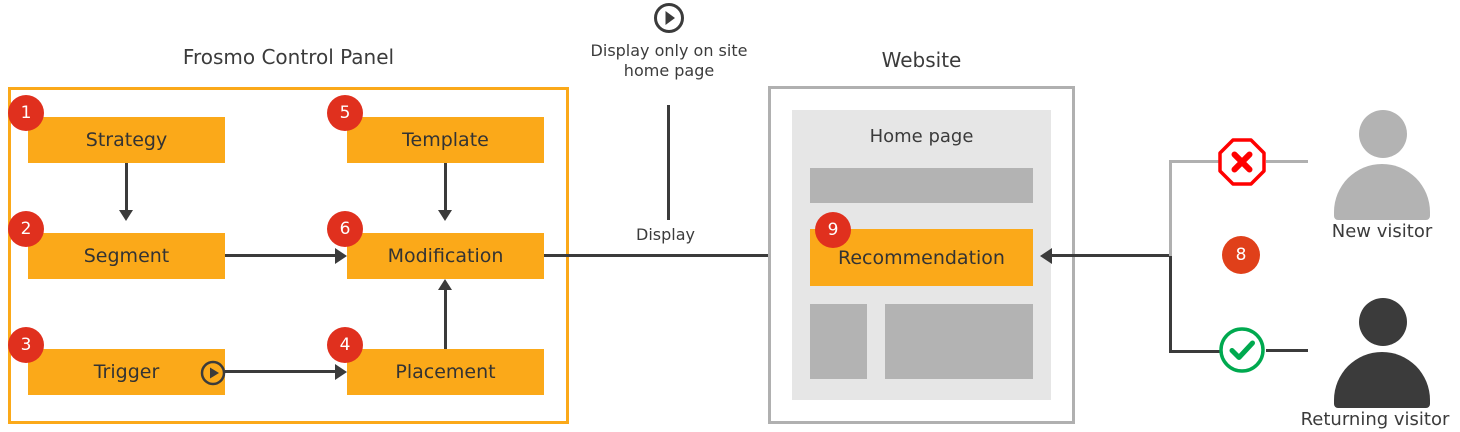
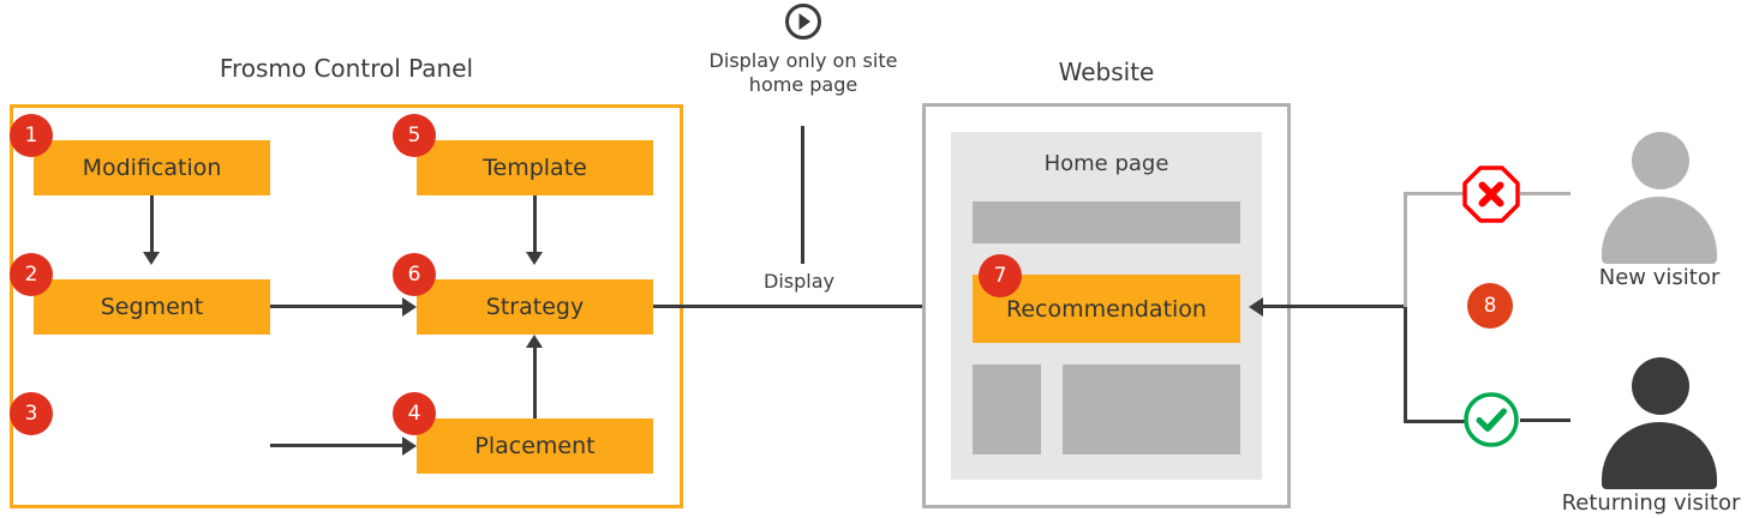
  Frosmo Control Panel
- Strategy
+ Modification
  1
  Segment
  2
- Trigger
  3
  Template
  5
- Modification
+ Strategy
  6
  Placement
  4
  Display only on site
  home page
  Display
  Website
  Home page
  Recommendation
- 9
+ 7
  8
  New visitor
  Returning visitor
